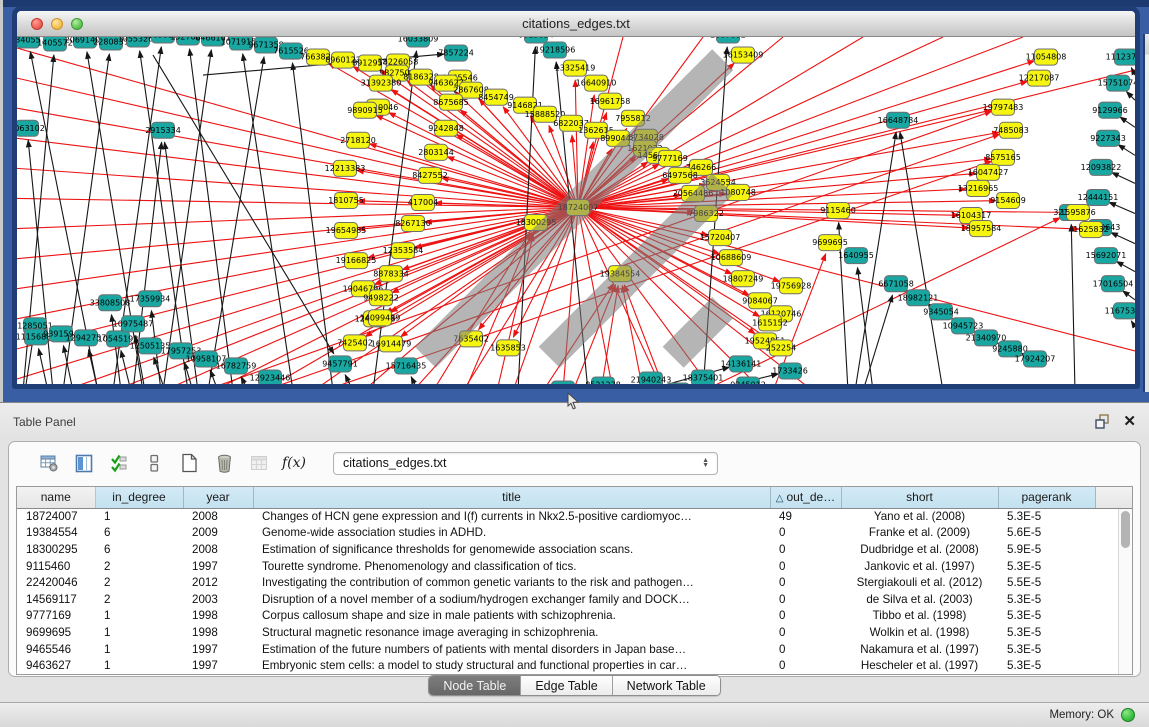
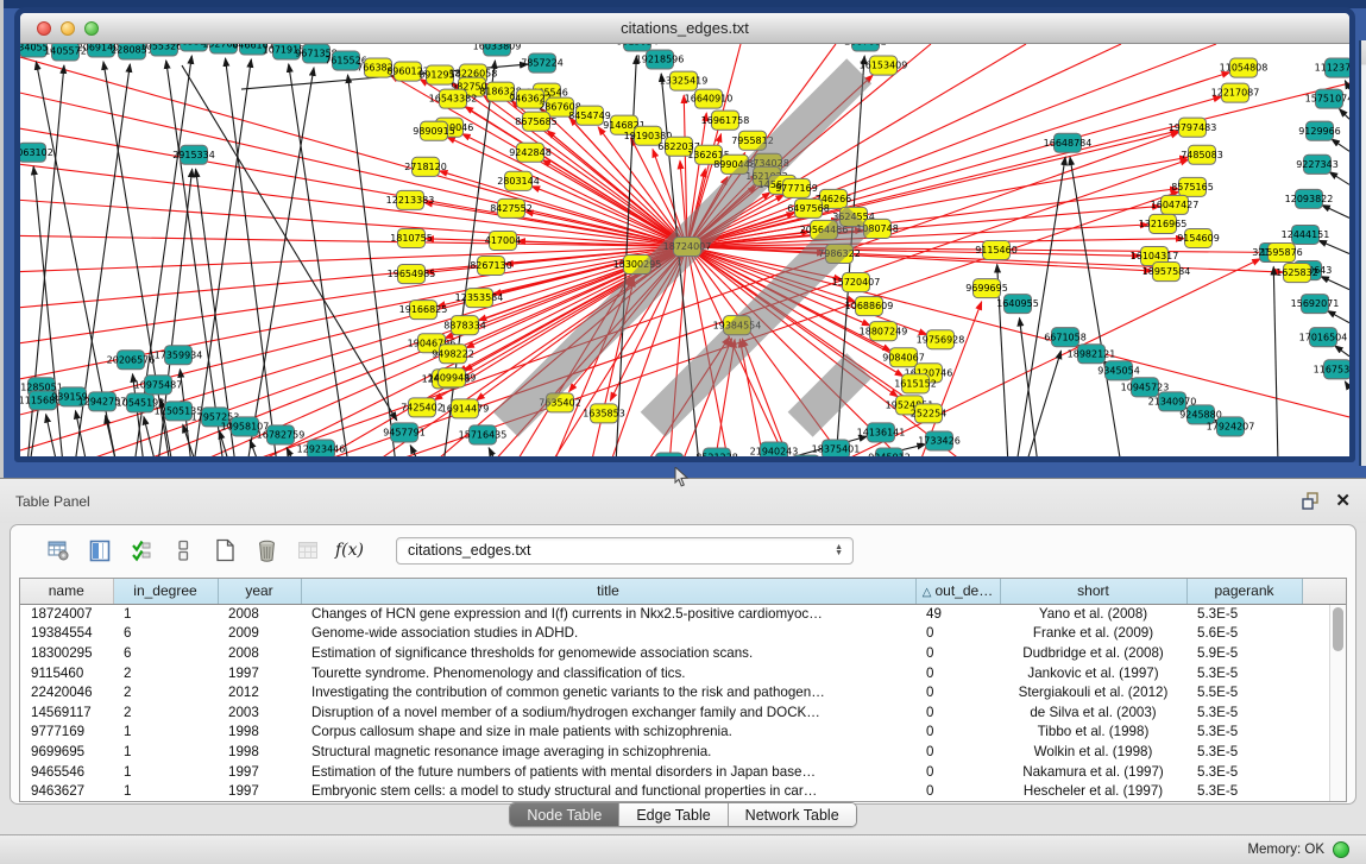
  citations_edges.txt
  18724007
  18300295
  19384554
  34055
  1405572
  2069140
  228083
  1055326
  152760
  6466161
  1071915
  967135
  7615526
  16033809
  7857224
  19218596
  2915334
  063102
  16648784
  1285051
  1115688
  939159
  12942757
- 33808508
+ 20206576
  10545193
  10975487
  17359934
  12505135
  1795725
  10958107
  16782759
  12923446
  9457791
  15716435
  21940243
  18375401
  14136141
  1733426
  6671058
  18982121
  9345054
  10945723
  21340970
  9245880
  17924207
  111237
  1575107
  9129966
  9227343
  12093822
  12444151
  15692071
  17016504
  116753
  9115460
  9699695
  1640955
  766382
  896012
  8912954
  18226058
  982750
  818632
  946362
  286760
  8454749
  9146821
- 15888520
+ 19190380
  682203
  136261
  16961758
  16640910
  13325419
- 31392380
+ 16543382
  9890915
  8675685
  2718120
  9242848
  12213383
  2803144
  8427552
  1810755
  417004
  8267130
  19654985
  12353584
  19166825
  8878334
  19046796
  9498222
  7425402
  16914479
  14099489
  7955812
  8990448
  6734028
  9777169
  46266
  6497568
  3624554
  20564486
  1080748
  7986322
  15720407
  10688609
  18807249
  16153409
  19756928
  9084067
  16120746
  1615152
  252254
  11054808
  12217087
  19797483
  7485083
  8575165
  16047427
  13216965
  9154609
  16104317
  18957584
  1595876
  1625832
  7635402
  1635853
  Table Panel
  ✕
  f(x)
  citations_edges.txt
  name	in_degree	year	title	△ out_de…	short	pagerank
  18724007	1	2008	Changes of HCN gene expression and I(f) currents in Nkx2.5-positive cardiomyoc…	49	Yano et al. (2008)	5.3E-5
  19384554	6	2009	Genome-wide association studies in ADHD.	0	Franke et al. (2009)	5.6E-5
  18300295	6	2008	Estimation of significance thresholds for genomewide association scans.	0	Dudbridge et al. (2008)	5.9E-5
  9115460	2	1997	Tourette syndrome. Phenomenology and classification of tics.	0	Jankovic et al. (1997)	5.3E-5
  22420046	2	2012	Investigating the contribution of common genetic variants to the risk and pathogen…	0	Stergiakouli et al. (2012)	5.5E-5
  14569117	2	2003	Disruption of a novel member of a sodium/hydrogen exchanger family and DOCK…	0	de Silva et al. (2003)	5.3E-5
  9777169	1	1998	Corpus callosum shape and size in male patients with schizophrenia.	0	Tibbo et al. (1998)	5.3E-5
  9699695	1	1998	Structural magnetic resonance image averaging in schizophrenia.	0	Wolkin et al. (1998)	5.3E-5
  9465546	1	1997	Estimation of the future numbers of patients with mental disorders in Japan base…	0	Nakamura et al. (1997)	5.3E-5
  9463627	1	1997	Embryonic stem cells: a model to study structural and functional properties in car…	0	Hescheler et al. (1997)	5.3E-5
  Node Table
  Edge Table
  Network Table
  Memory: OK
